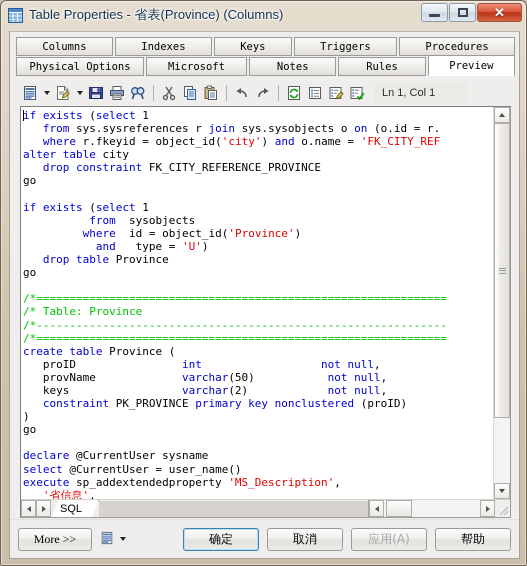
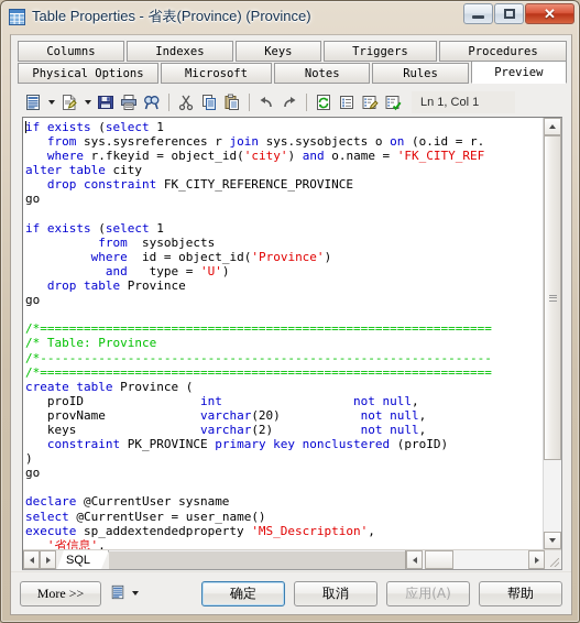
- Table Properties - 省表(Province) (Columns)
+ Table Properties - 省表(Province) (Province)
  ✕
  Columns
  Indexes
  Keys
  Triggers
  Procedures
  Physical Options
  Microsoft
  Notes
  Rules
  Preview
  Ln 1, Col 1
- if exists (select 1 from sys.sysreferences r join sys.sysobjects o on (o.id = r. where r.fkeyid = object_id('city') and o.name = 'FK_CITY_REF alter table city drop constraint FK_CITY_REFERENCE_PROVINCE go if exists (select 1 from sysobjects where id = object_id('Province') and type = 'U') drop table Province go /*============================================================== /* Table: Province /*-------------------------------------------------------------- /*============================================================== create table Province ( proID int not null, provName varchar(50) not null, keys varchar(2) not null, constraint PK_PROVINCE primary key nonclustered (proID) ) go declare @CurrentUser sysname select @CurrentUser = user_name() execute sp_addextendedproperty 'MS_Description', '省信息',
+ if exists (select 1 from sys.sysreferences r join sys.sysobjects o on (o.id = r. where r.fkeyid = object_id('city') and o.name = 'FK_CITY_REF alter table city drop constraint FK_CITY_REFERENCE_PROVINCE go if exists (select 1 from sysobjects where id = object_id('Province') and type = 'U') drop table Province go /*============================================================== /* Table: Province /*-------------------------------------------------------------- /*============================================================== create table Province ( proID int not null, provName varchar(20) not null, keys varchar(2) not null, constraint PK_PROVINCE primary key nonclustered (proID) ) go declare @CurrentUser sysname select @CurrentUser = user_name() execute sp_addextendedproperty 'MS_Description', '省信息',
  SQL
  More >>
  确定
  取消
  应用(A)
  帮助
